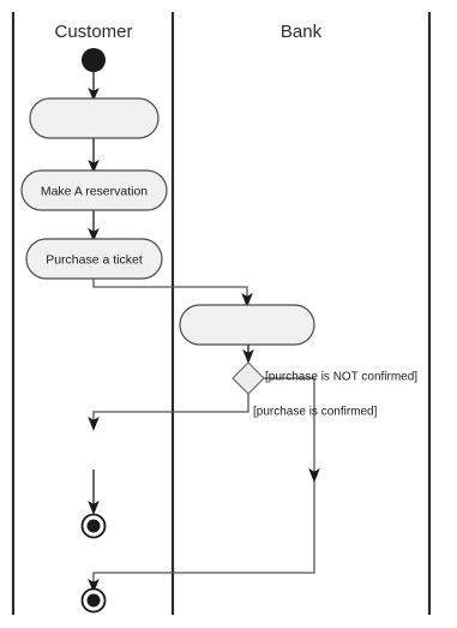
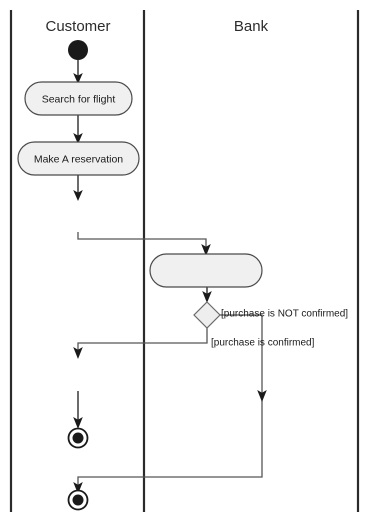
  Customer
  Bank
+ Search for flight
  Make A reservation
- Purchase a ticket
  [purchase is NOT confirmed]
  [purchase is confirmed]
